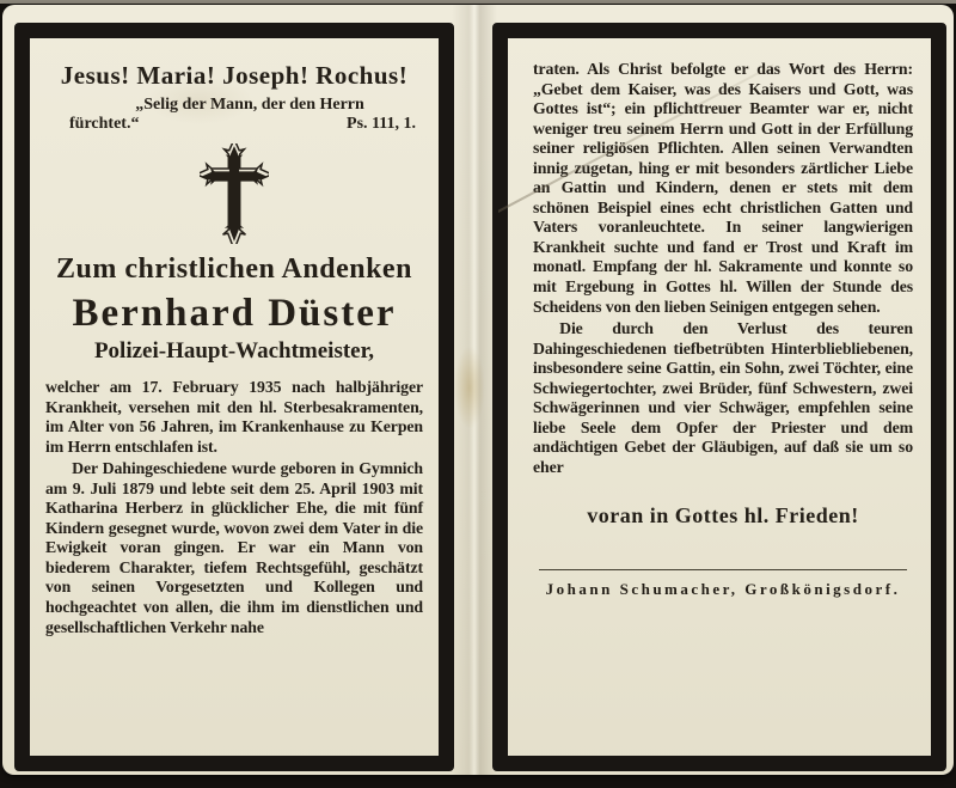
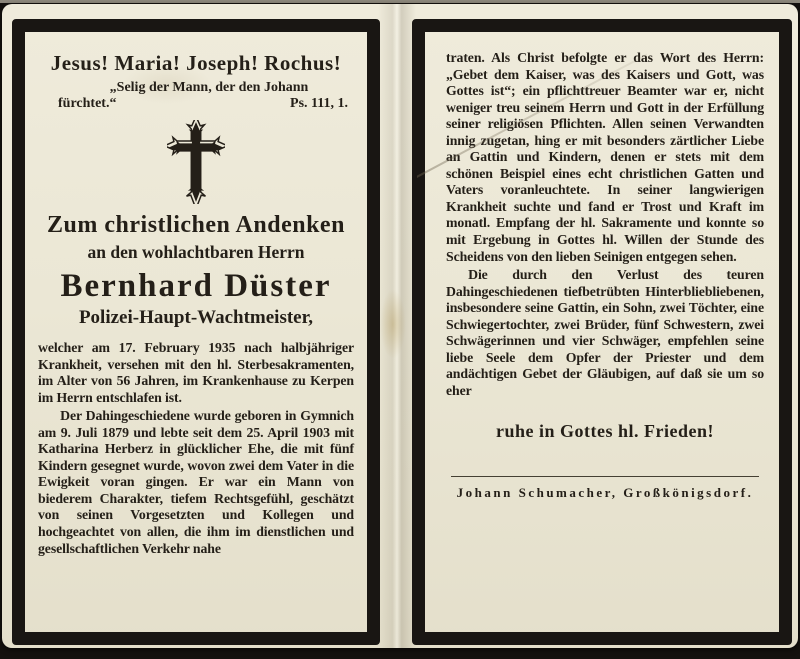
  Jesus! Maria! Joseph! Rochus!
- „Selig der Mann, der den Herrn
+ „Selig der Mann, der den Johann
  fürchtet.“
  Ps. 111, 1.
  Zum christlichen Andenken
+ an den wohlachtbaren Herrn
  Bernhard Düster
  Polizei-Haupt-Wachtmeister,
  welcher am 17. February 1935 nach halbjähriger Krankheit, versehen mit den hl. Sterbesakramenten, im Alter von 56 Jahren, im Krankenhause zu Kerpen im Herrn entschlafen ist.
  Der Dahingeschiedene wurde geboren in Gymnich am 9. Juli 1879 und lebte seit dem 25. April 1903 mit Katharina Herberz in glücklicher Ehe, die mit fünf Kindern gesegnet wurde, wovon zwei dem Vater in die Ewigkeit voran gingen. Er war ein Mann von biederem Charakter, tiefem Rechtsgefühl, geschätzt von seinen Vorgesetzten und Kollegen und hochgeachtet von allen, die ihm im dienstlichen und gesellschaftlichen Verkehr nahe
  Die durch den Verlust des teuren Dahingeschiedenen tiefbetrübten Hinterbliebliebenen, insbesondere seine Gattin, ein Sohn, zwei Töchter, eine Schwiegertochter, zwei Brüder, fünf Schwestern, zwei Schwägerinnen und vier Schwäger, empfehlen seine liebe Seele dem Opfer der Priester und dem andächtigen Gebet der Gläubigen, auf daß sie um so eher
- voran in Gottes hl. Frieden!
+ ruhe in Gottes hl. Frieden!
  Johann Schumacher, Großkönigsdorf.
